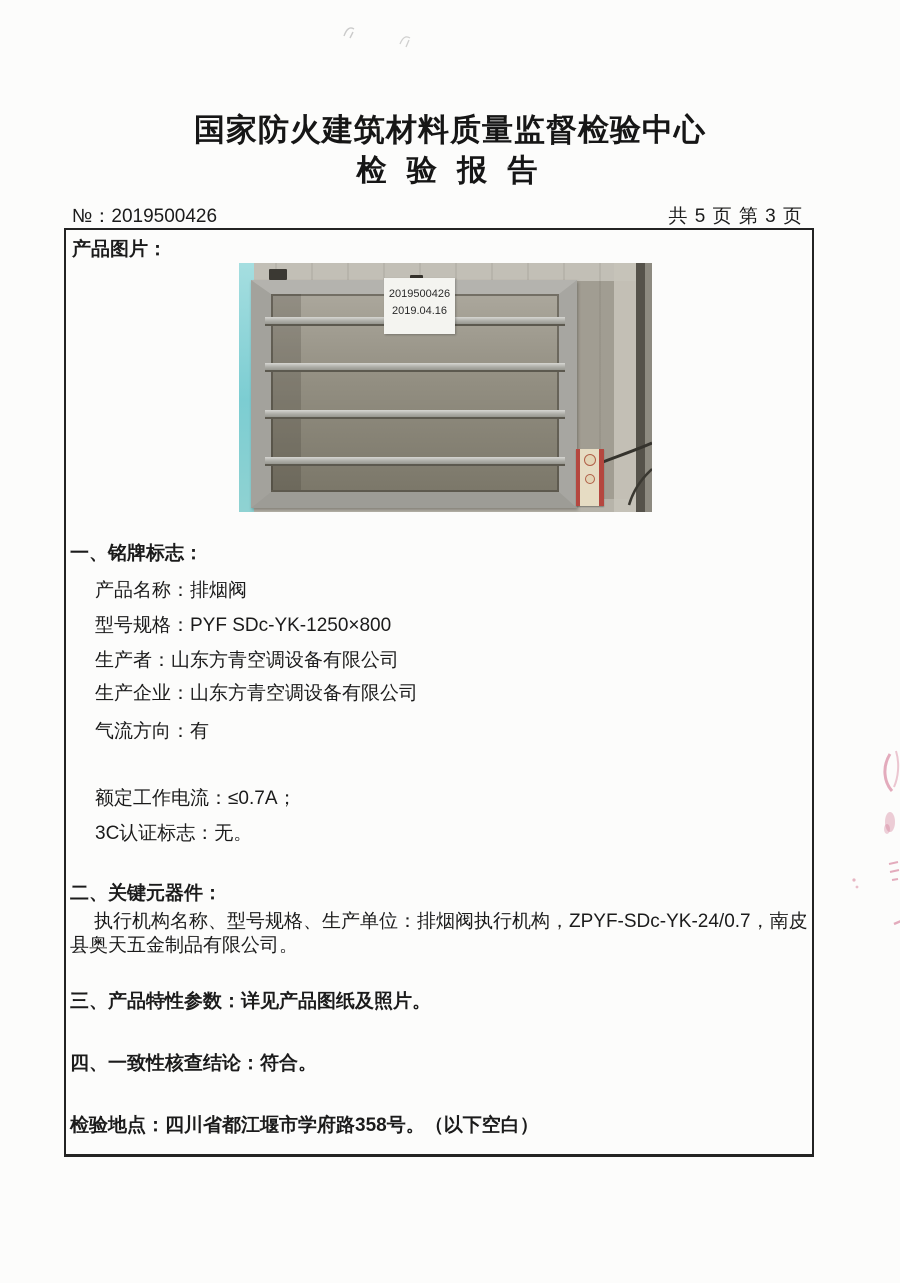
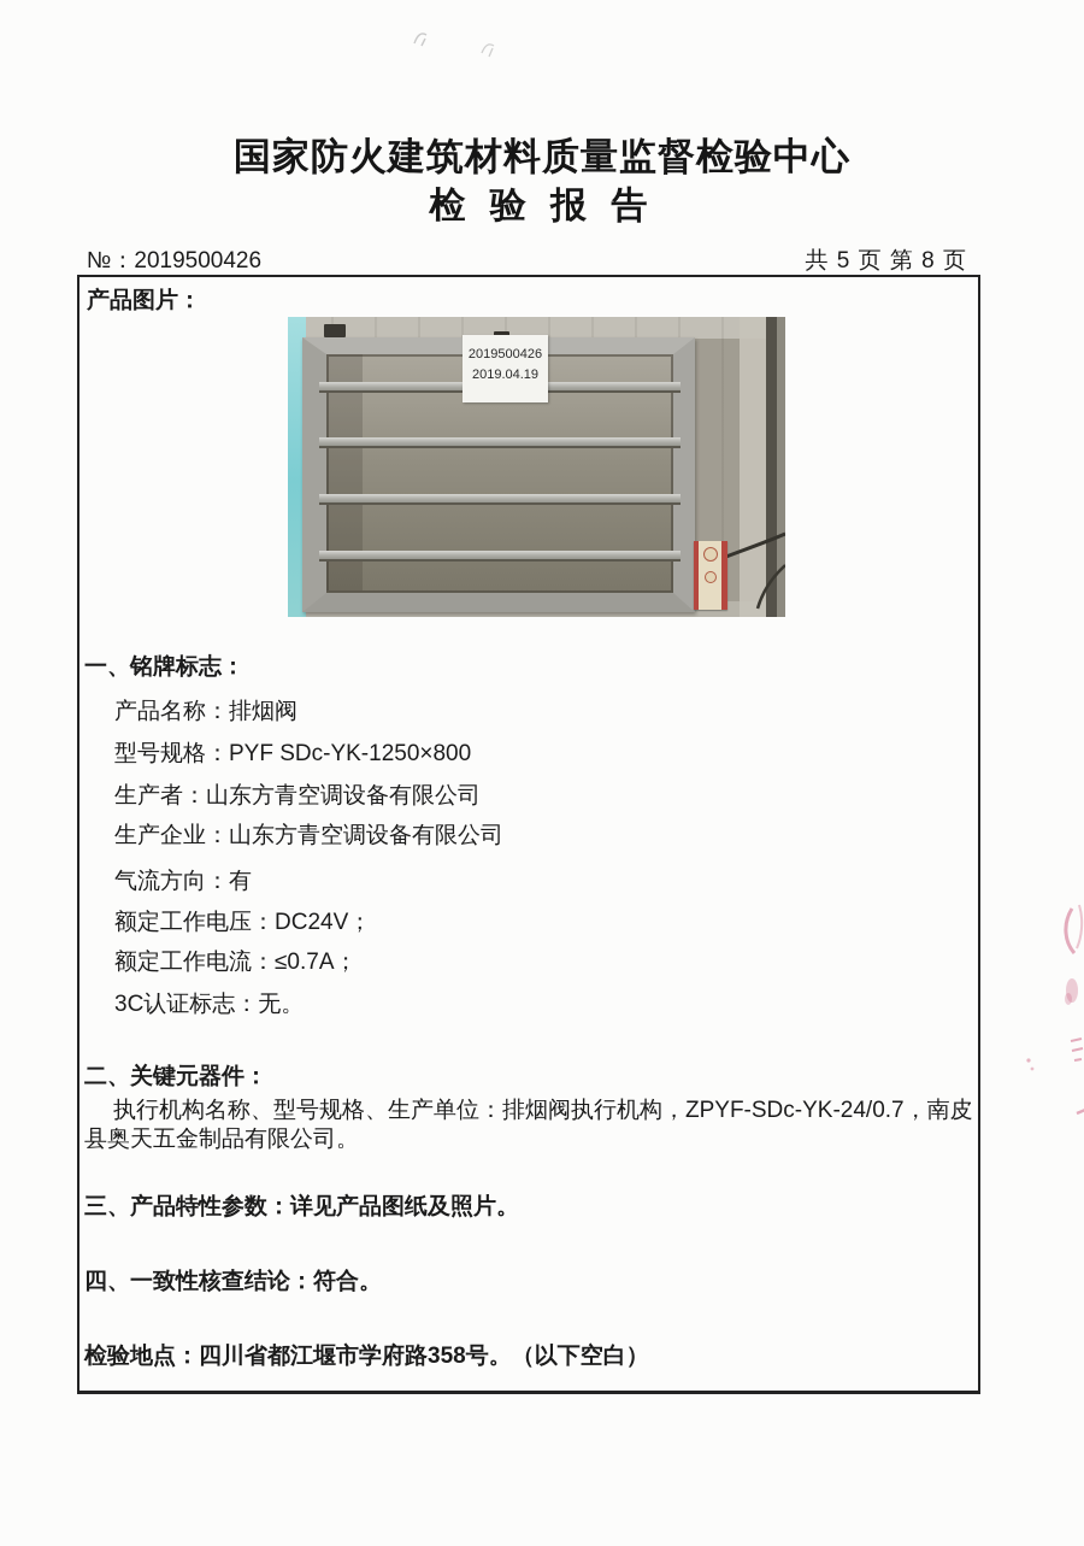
  国家防火建筑材料质量监督检验中心
  检 验 报 告
  №：2019500426
- 共 5 页 第 3 页
+ 共 5 页 第 8 页
  产品图片：
  2019500426
- 2019.04.16
+ 2019.04.19
  一、铭牌标志：
  产品名称：排烟阀
  型号规格：PYF SDc-YK-1250×800
  生产者：山东方青空调设备有限公司
  生产企业：山东方青空调设备有限公司
  气流方向：有
+ 额定工作电压：DC24V；
  额定工作电流：≤0.7A；
  3C认证标志：无。
  二、关键元器件：
  执行机构名称、型号规格、生产单位：排烟阀执行机构，ZPYF-SDc-YK-24/0.7，南皮县奥天五金制品有限公司。
  三、产品特性参数：详见产品图纸及照片。
  四、一致性核查结论：符合。
  检验地点：四川省都江堰市学府路358号。（以下空白）
